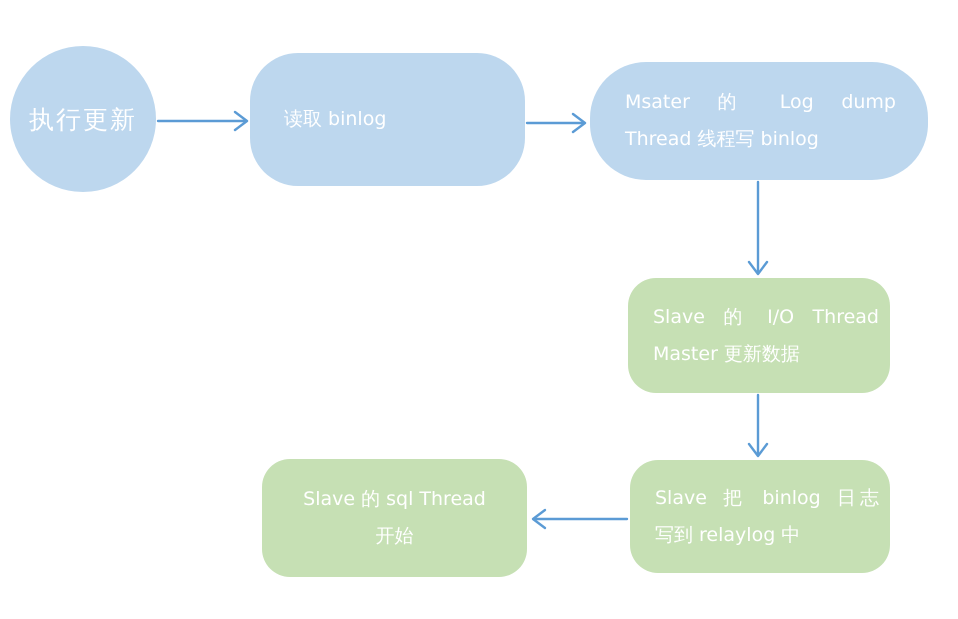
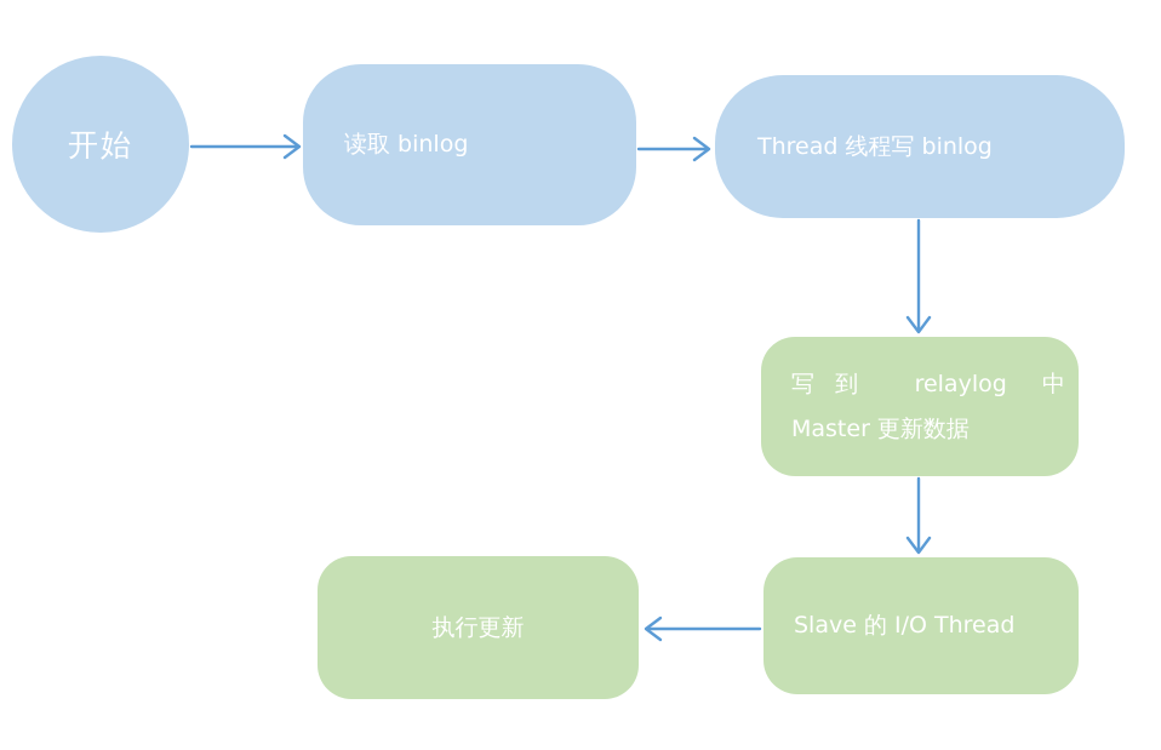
- 执行更新
+ 开始
  读取 binlog
- Msater 的 Log dump
  Thread 线程写 binlog
- Slave 的 I/O Thread
+ 写到 relaylog 中
  Master 更新数据
- Slave 把 binlog 日志
- 写到 relaylog 中
+ Slave 的 I/O Thread
- Slave 的 sql Thread
- 开始
+ 执行更新
